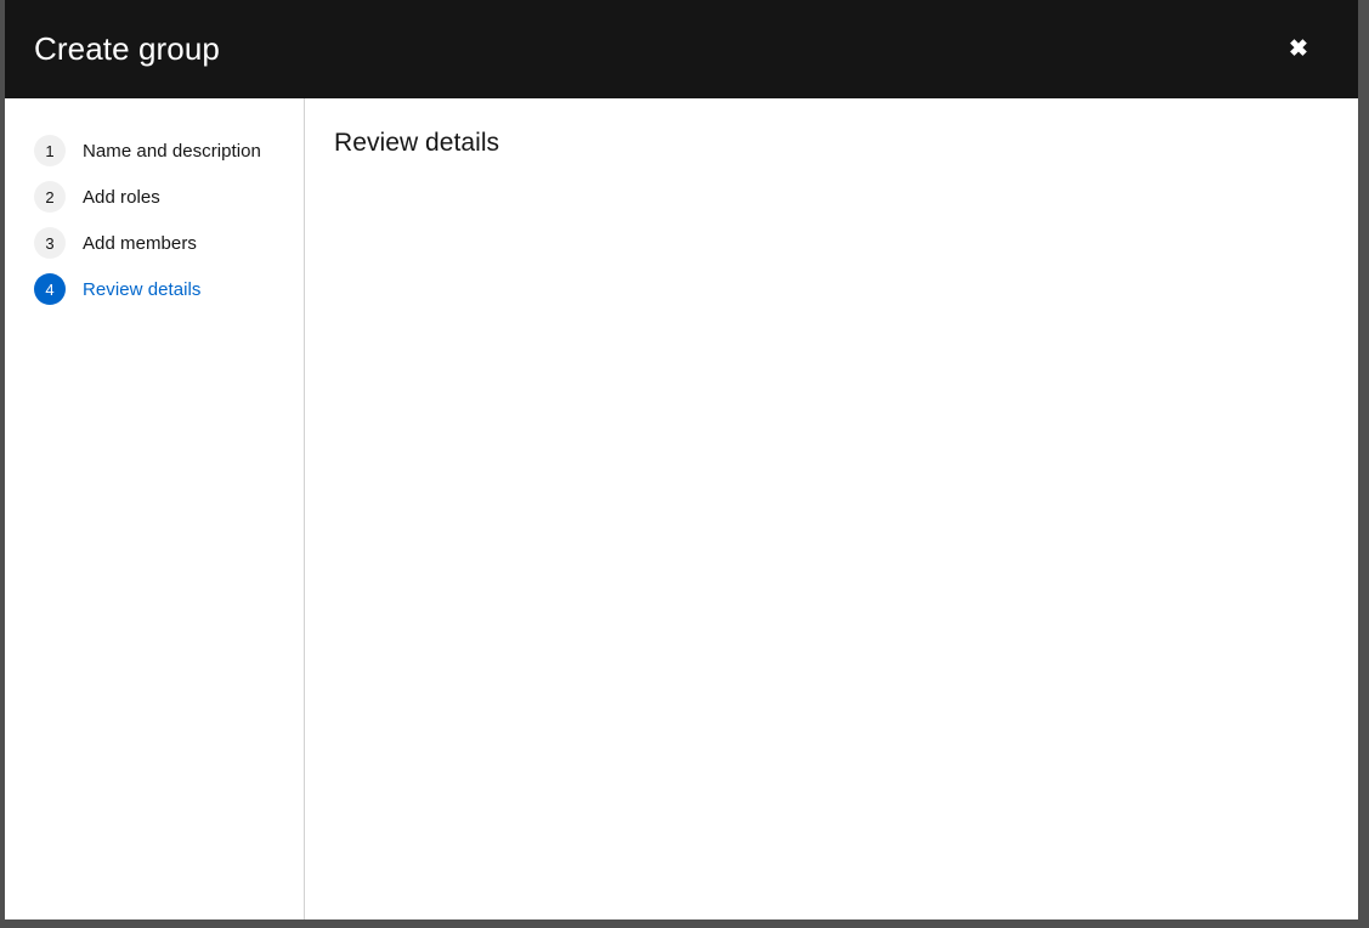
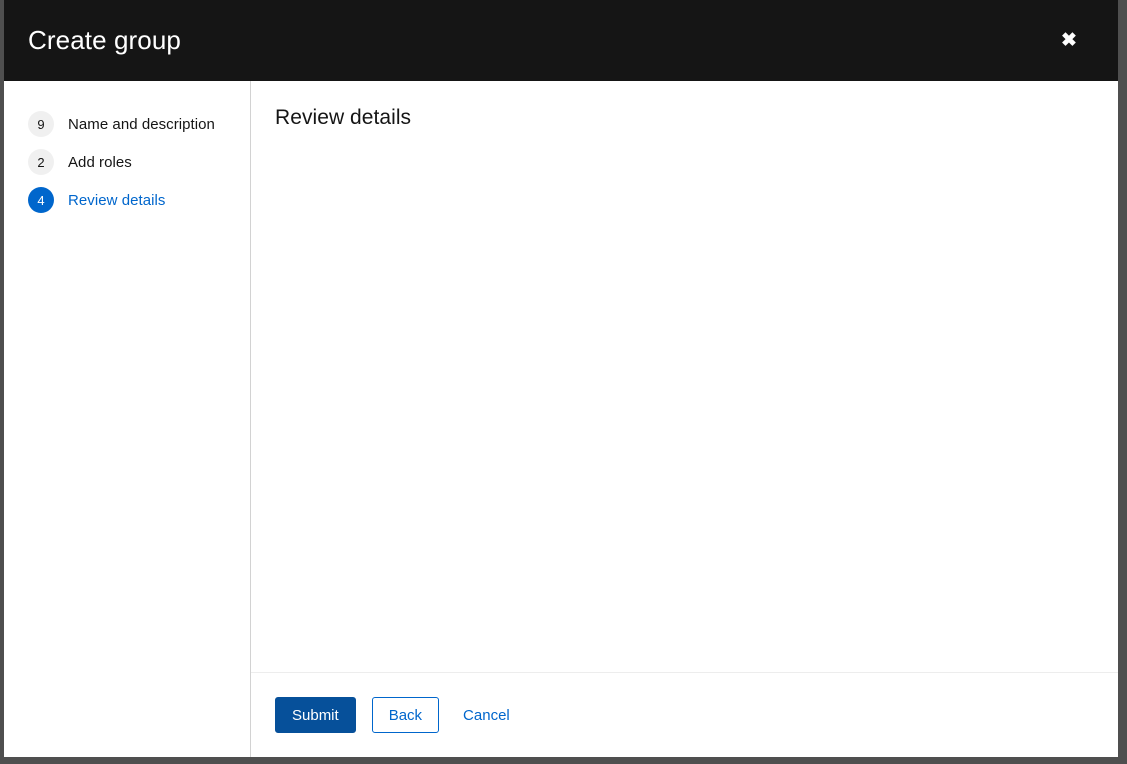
  Create group
  ✖
- 1
+ 9
  Name and description
  2
  Add roles
- 3
- Add members
  4
  Review details
  Review details
+ Submit
+ Back
+ Cancel
